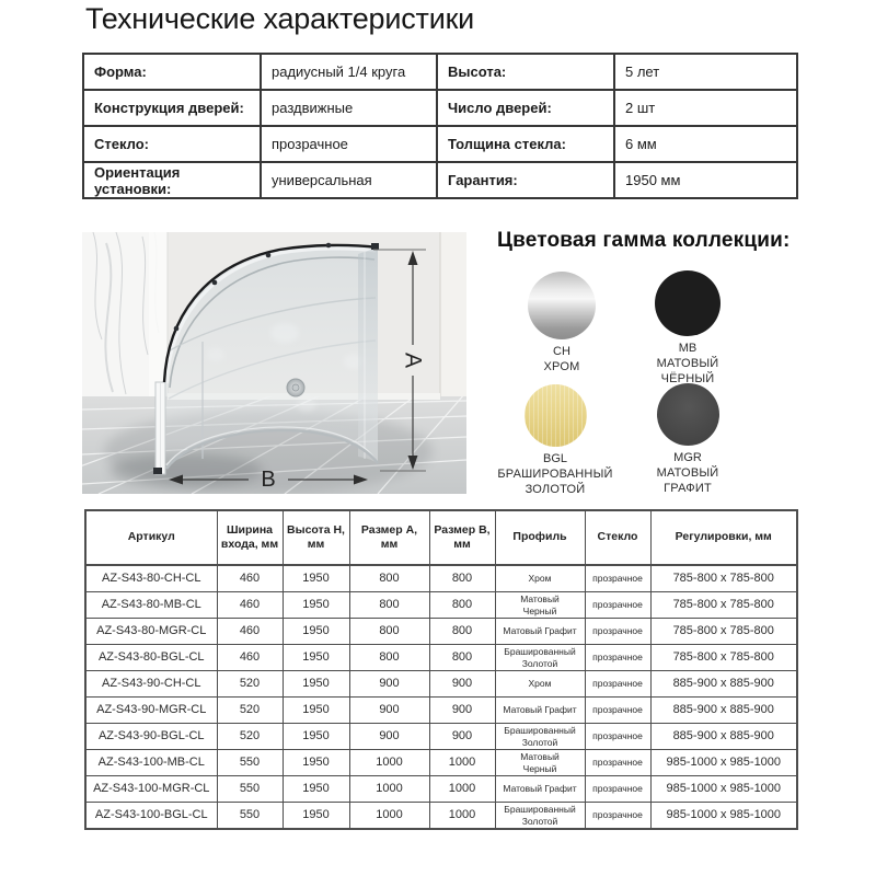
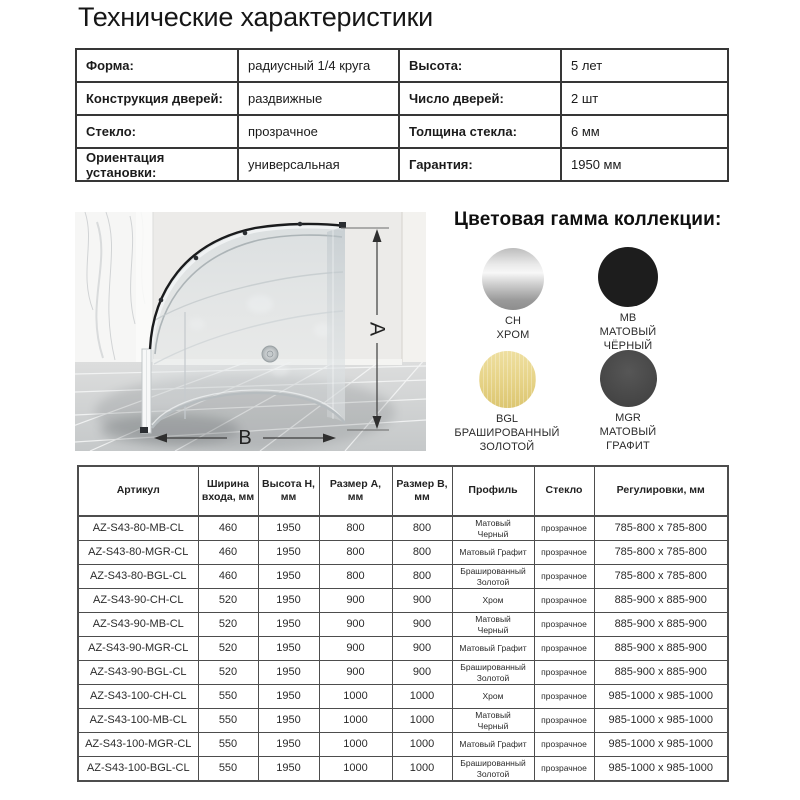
  Технические характеристики
  Форма:	радиусный 1/4 круга	Высота:	5 лет
  Конструкция дверей:	раздвижные	Число дверей:	2 шт
  Стекло:	прозрачное	Толщина стекла:	6 мм
  Ориентация установки:	универсальная	Гарантия:	1950 мм
  B
  Цветовая гамма коллекции:
  CH
  ХРОМ
  MB
  МАТОВЫЙ
  ЧЁРНЫЙ
  BGL
  БРАШИРОВАННЫЙ
  ЗОЛОТОЙ
  MGR
  МАТОВЫЙ
  ГРАФИТ
  Артикул	Ширина входа, мм	Высота H, мм	Размер A, мм	Размер B, мм	Профиль	Стекло	Регулировки, мм
- AZ-S43-80-CH-CL	460	1950	800	800	Хром	прозрачное	785-800 x 785-800
  AZ-S43-80-MB-CL	460	1950	800	800	Матовый Черный	прозрачное	785-800 x 785-800
  AZ-S43-80-MGR-CL	460	1950	800	800	Матовый Графит	прозрачное	785-800 x 785-800
  AZ-S43-80-BGL-CL	460	1950	800	800	Брашированный Золотой	прозрачное	785-800 x 785-800
  AZ-S43-90-CH-CL	520	1950	900	900	Хром	прозрачное	885-900 x 885-900
+ AZ-S43-90-MB-CL	520	1950	900	900	Матовый Черный	прозрачное	885-900 x 885-900
  AZ-S43-90-MGR-CL	520	1950	900	900	Матовый Графит	прозрачное	885-900 x 885-900
  AZ-S43-90-BGL-CL	520	1950	900	900	Брашированный Золотой	прозрачное	885-900 x 885-900
+ AZ-S43-100-CH-CL	550	1950	1000	1000	Хром	прозрачное	985-1000 x 985-1000
  AZ-S43-100-MB-CL	550	1950	1000	1000	Матовый Черный	прозрачное	985-1000 x 985-1000
  AZ-S43-100-MGR-CL	550	1950	1000	1000	Матовый Графит	прозрачное	985-1000 x 985-1000
  AZ-S43-100-BGL-CL	550	1950	1000	1000	Брашированный Золотой	прозрачное	985-1000 x 985-1000
